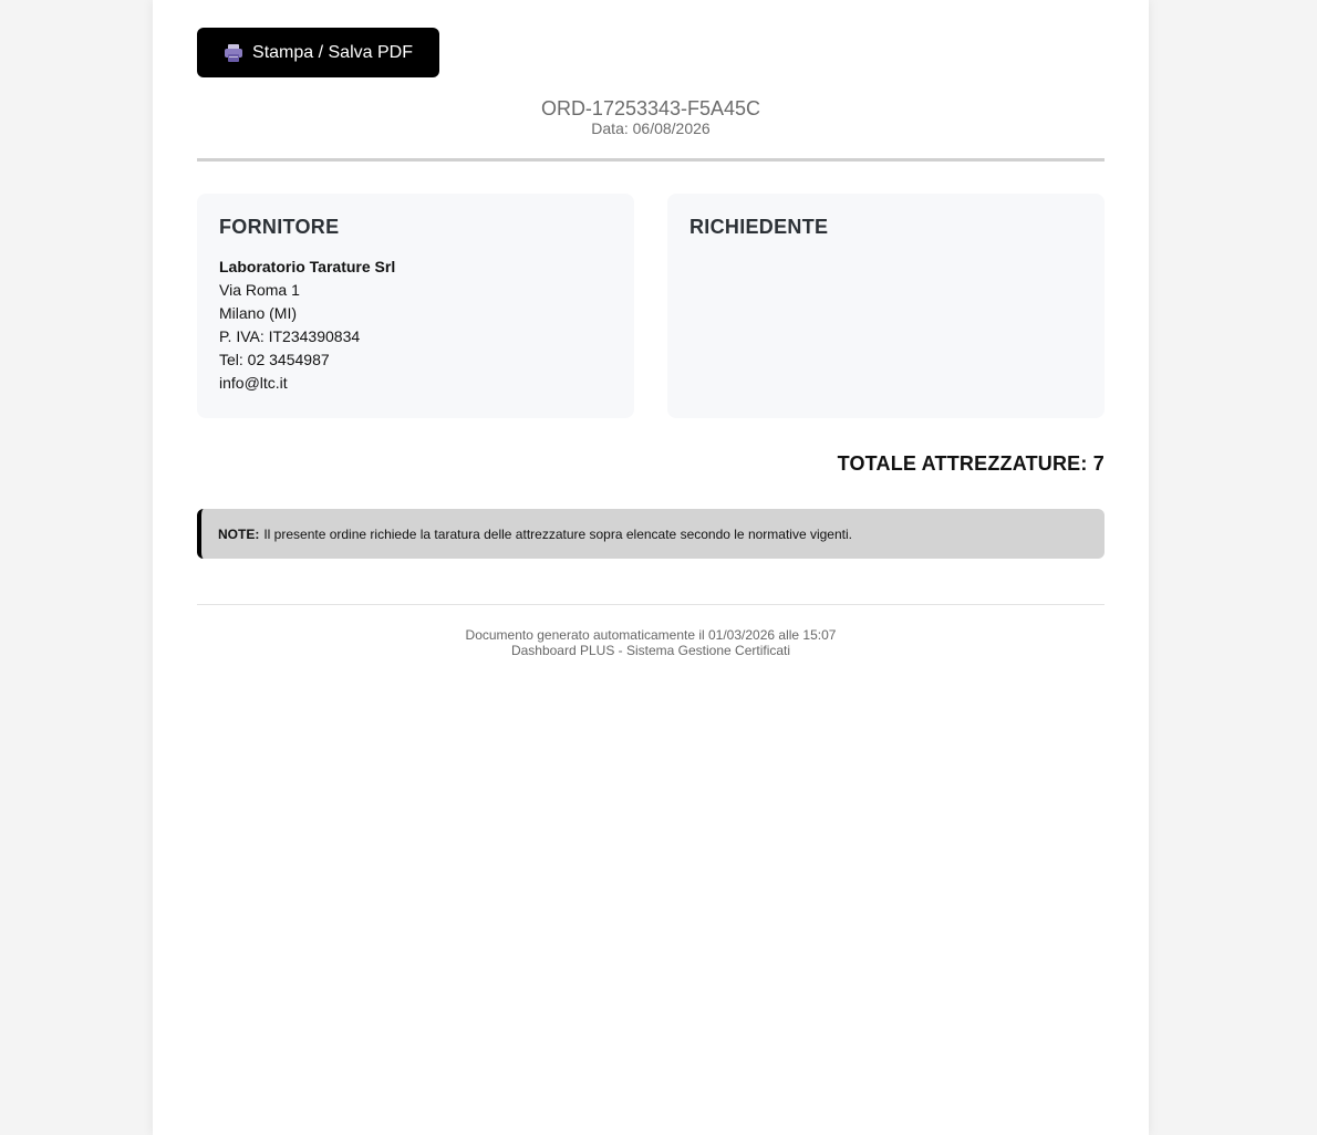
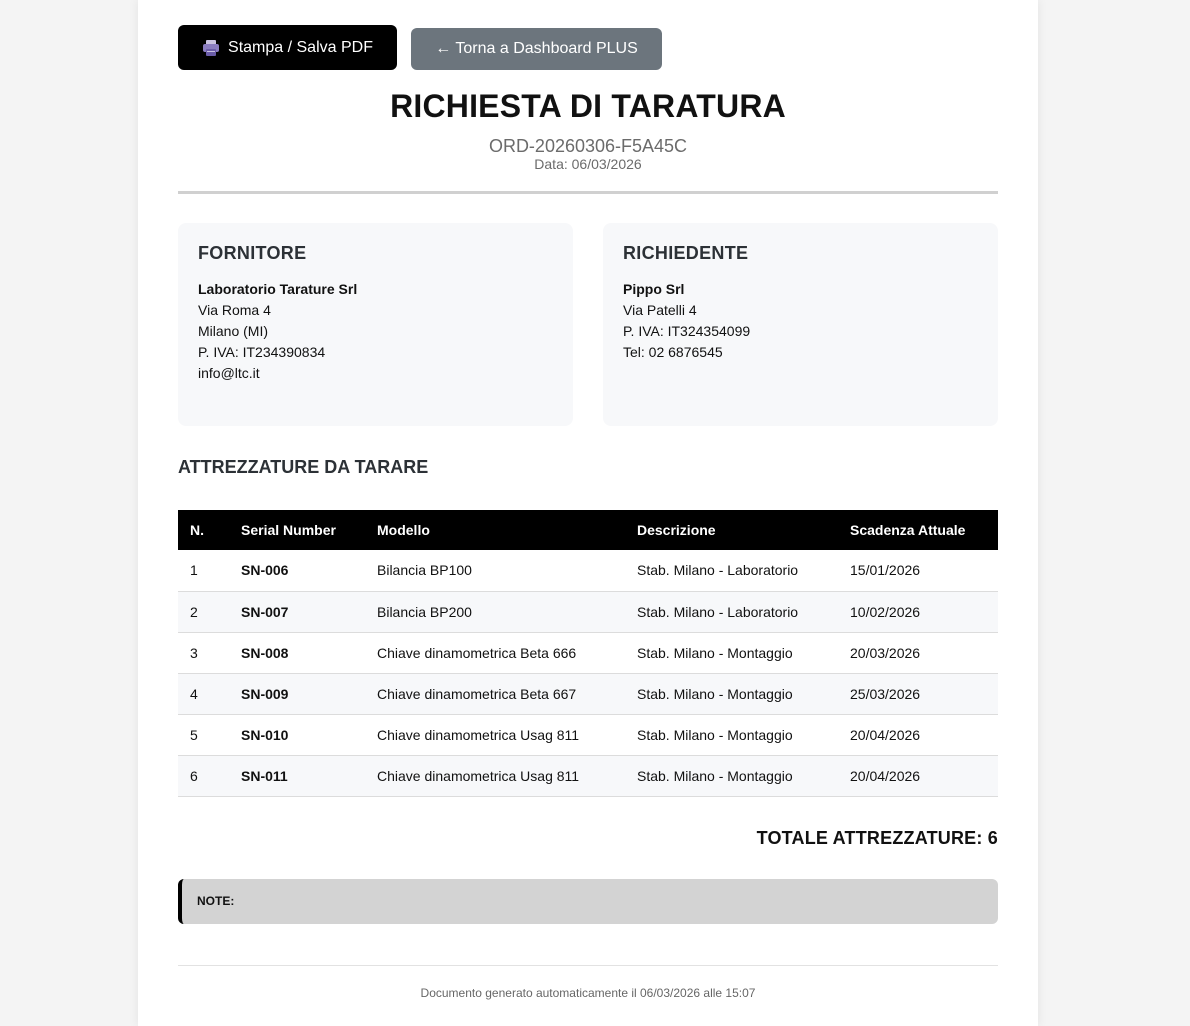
  Stampa / Salva PDF
+ ← Torna a Dashboard PLUS
+ RICHIESTA DI TARATURA
- ORD-17253343-F5A45C
+ ORD-20260306-F5A45C
- Data: 06/08/2026
+ Data: 06/03/2026
  FORNITORE
  Laboratorio Tarature Srl
- Via Roma 1
+ Via Roma 4
  Milano (MI)
  P. IVA: IT234390834
- Tel: 02 3454987
  info@ltc.it
  RICHIEDENTE
+ Pippo Srl
+ Via Patelli 4
+ P. IVA: IT324354099
+ Tel: 02 6876545
+ ATTREZZATURE DA TARARE
+ N.	Serial Number	Modello	Descrizione	Scadenza Attuale
+ 1	SN-006	Bilancia BP100	Stab. Milano - Laboratorio	15/01/2026
+ 2	SN-007	Bilancia BP200	Stab. Milano - Laboratorio	10/02/2026
+ 3	SN-008	Chiave dinamometrica Beta 666	Stab. Milano - Montaggio	20/03/2026
+ 4	SN-009	Chiave dinamometrica Beta 667	Stab. Milano - Montaggio	25/03/2026
+ 5	SN-010	Chiave dinamometrica Usag 811	Stab. Milano - Montaggio	20/04/2026
+ 6	SN-011	Chiave dinamometrica Usag 811	Stab. Milano - Montaggio	20/04/2026
- TOTALE ATTREZZATURE: 7
+ TOTALE ATTREZZATURE: 6
  NOTE:
- Il presente ordine richiede la taratura delle attrezzature sopra elencate secondo le normative vigenti.
- Documento generato automaticamente il 01/03/2026 alle 15:07
+ Documento generato automaticamente il 06/03/2026 alle 15:07
- Dashboard PLUS - Sistema Gestione Certificati
